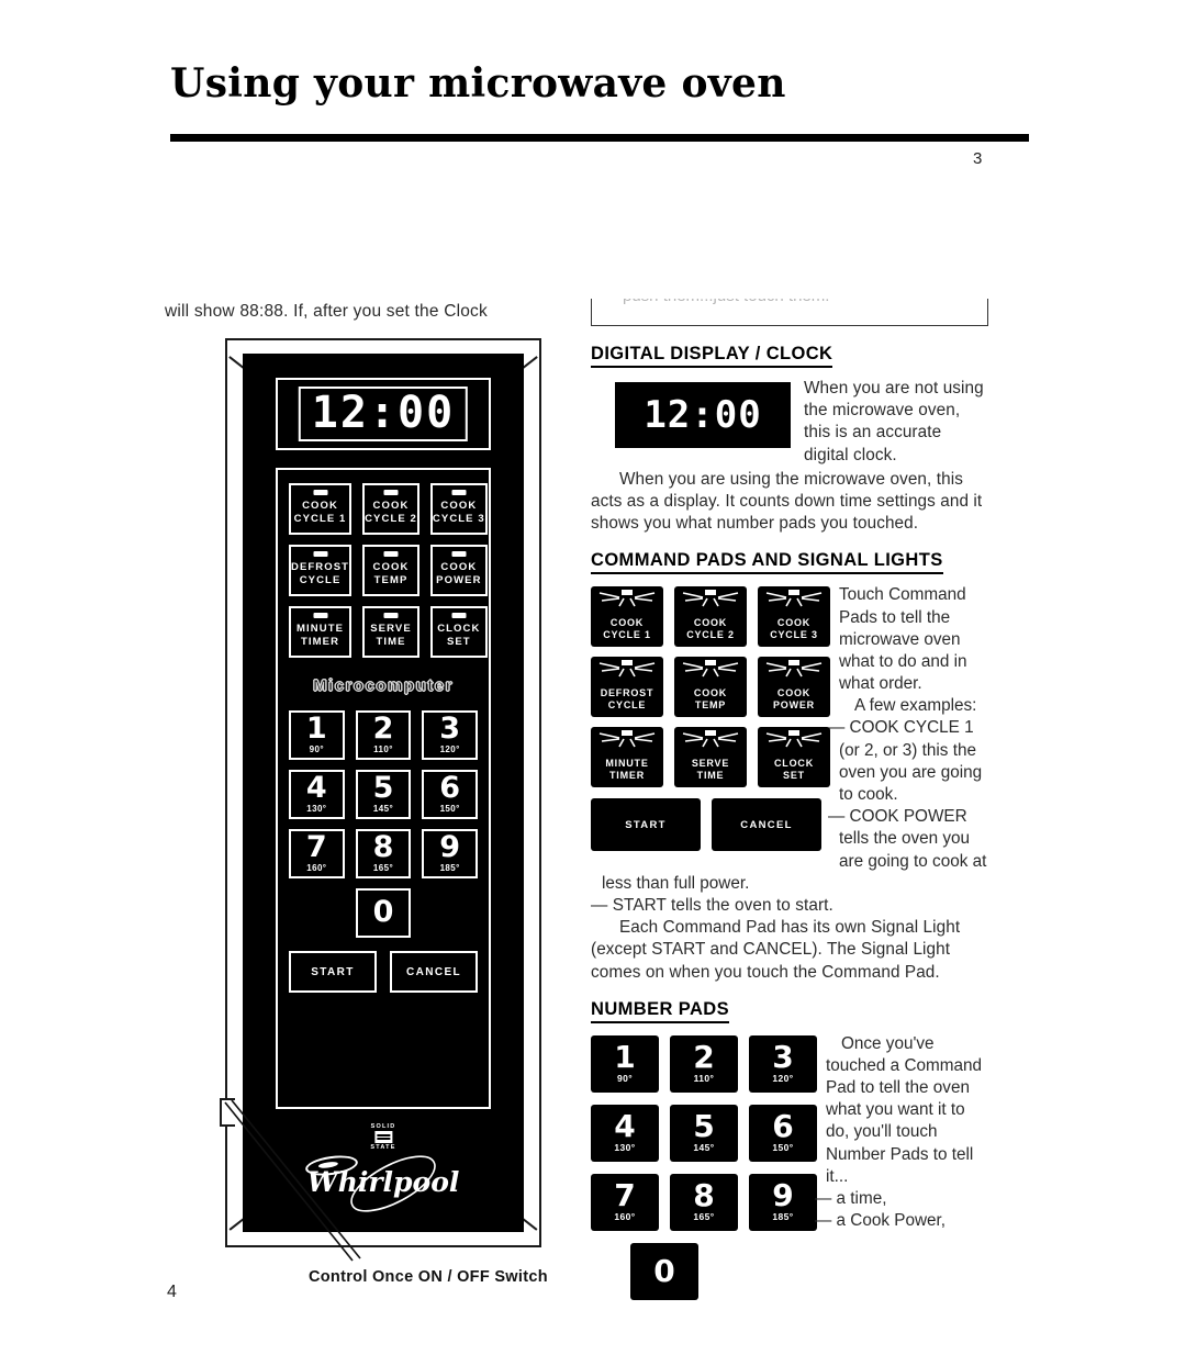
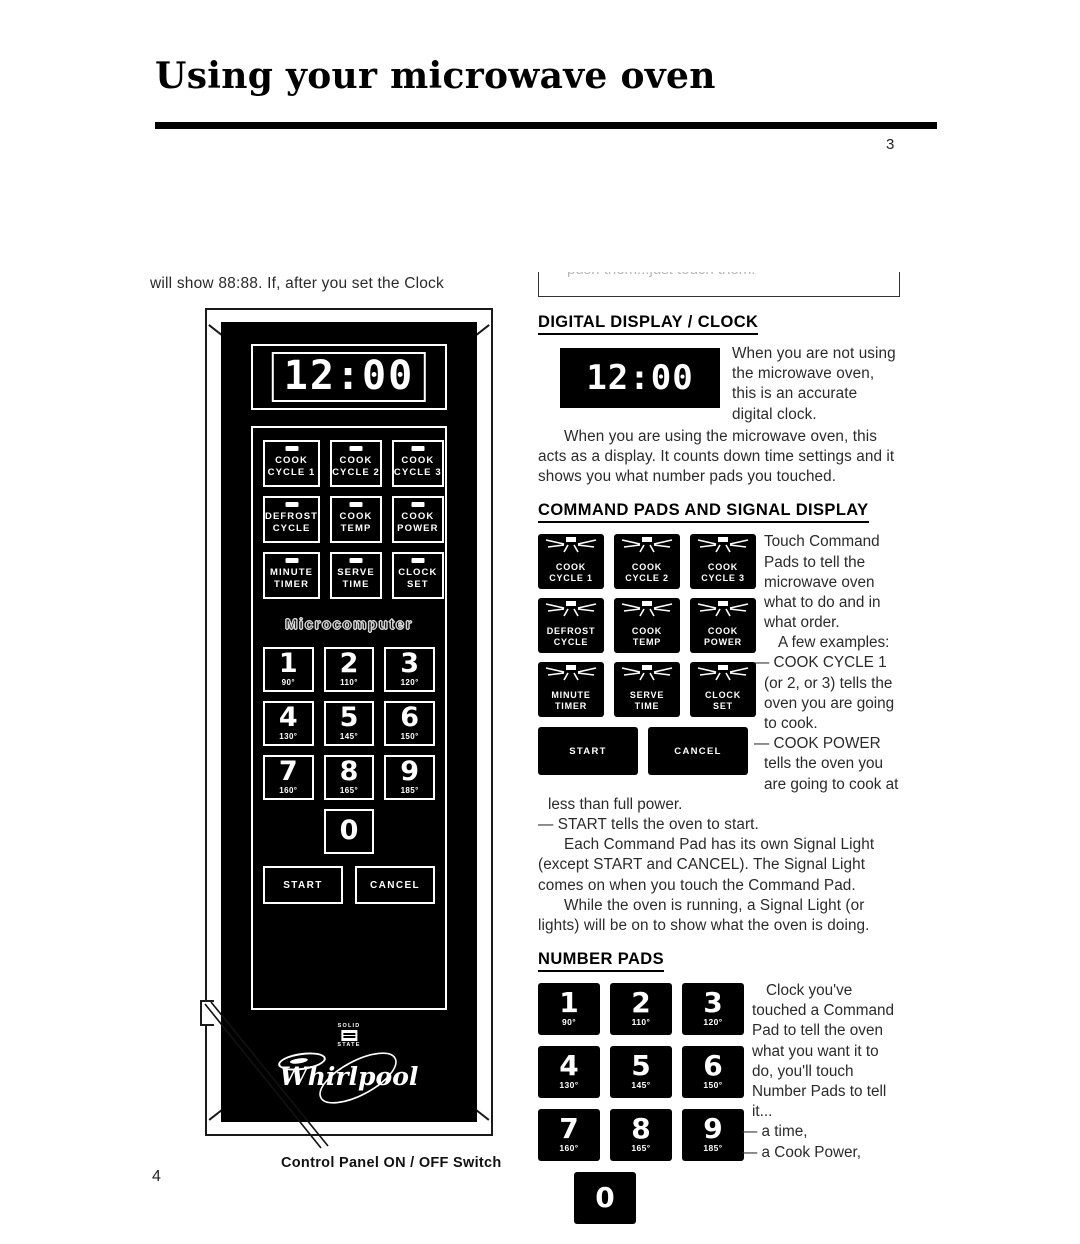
  Using your microwave oven
  3
  4
  will show 88:88. If, after you set the Clock
  12:00
  COOK
  CYCLE 1
  COOK
  CYCLE 2
  COOK
  CYCLE 3
  DEFROST
  CYCLE
  COOK
  TEMP
  COOK
  POWER
  MINUTE
  TIMER
  SERVE
  TIME
  CLOCK
  SET
  Microcomputer
  1
  90°
  2
  110°
  3
  120°
  4
  130°
  5
  145°
  6
  150°
  7
  160°
  8
  165°
  9
  185°
  0
  START
  CANCEL
  Whrlpool
- Control Once ON / OFF Switch
+ Control Panel ON / OFF Switch
  DIGITAL DISPLAY / CLOCK
  12:00
  When you are not using the microwave oven, this is an accurate digital clock.
  When you are using the microwave oven, this acts as a display. It counts down time settings and it shows you what number pads you touched.
- COMMAND PADS AND SIGNAL LIGHTS
+ COMMAND PADS AND SIGNAL DISPLAY
  COOK
  CYCLE 1
  COOK
  CYCLE 2
  COOK
  CYCLE 3
  DEFROST
  CYCLE
  COOK
  TEMP
  COOK
  POWER
  MINUTE
  TIMER
  SERVE
  TIME
  CLOCK
  SET
  START
  CANCEL
  Touch Command Pads to tell the microwave oven what to do and in what order.
  A few examples:
- — COOK CYCLE 1 (or 2, or 3) this the oven you are going to cook.
+ — COOK CYCLE 1 (or 2, or 3) tells the oven you are going to cook.
  — COOK POWER tells the oven you are going to cook at less than full power.
  — START tells the oven to start.
  Each Command Pad has its own Signal Light (except START and CANCEL). The Signal Light comes on when you touch the Command Pad.
+ While the oven is running, a Signal Light (or lights) will be on to show what the oven is doing.
  NUMBER PADS
  1
  90°
  2
  110°
  3
  120°
  4
  130°
  5
  145°
  6
  150°
  7
  160°
  8
  165°
  9
  185°
  0
- Once you've touched a Command Pad to tell the oven what you want it to do, you'll touch Number Pads to tell it...
+ Clock you've touched a Command Pad to tell the oven what you want it to do, you'll touch Number Pads to tell it...
  — a time,
  — a Cook Power,
